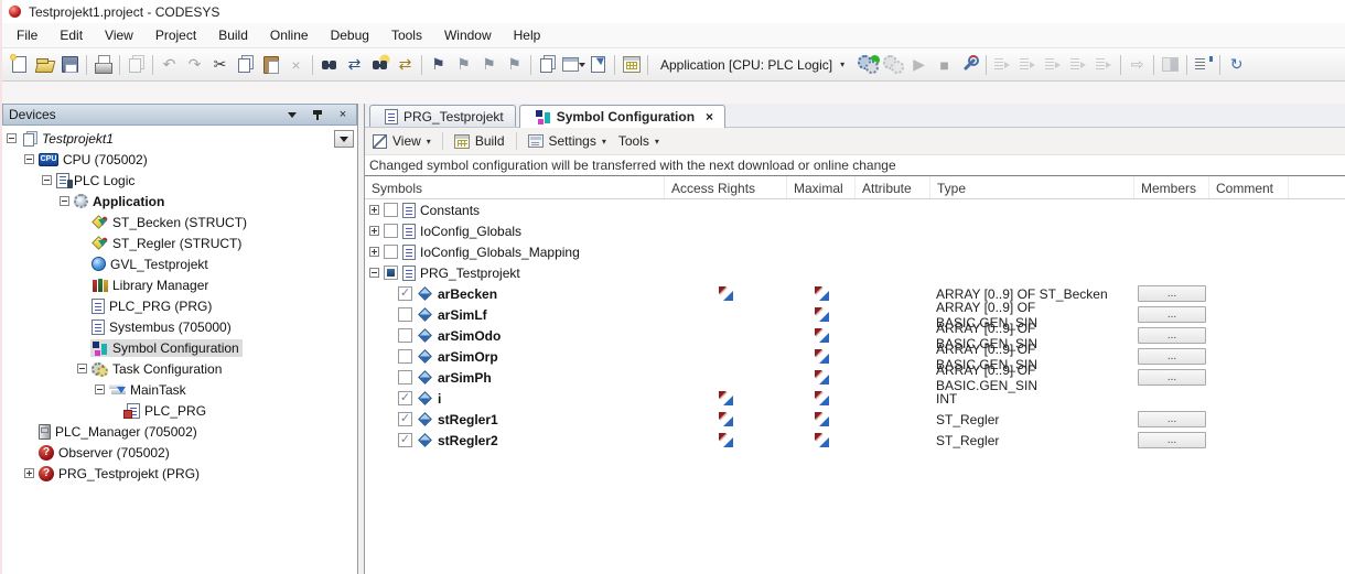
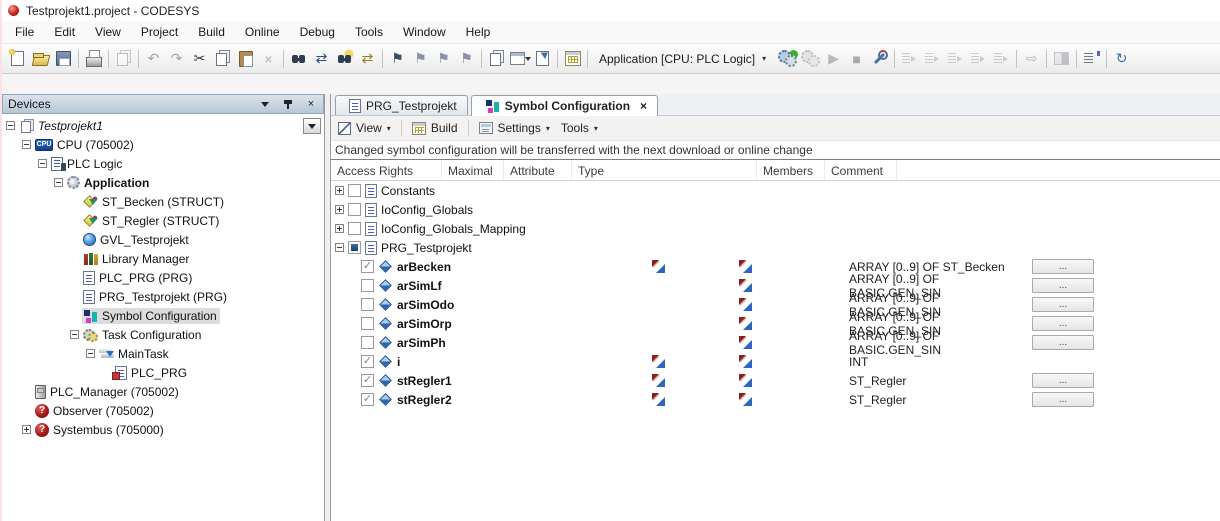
  Testprojekt1.project - CODESYS
  File
  Edit
  View
  Project
  Build
  Online
  Debug
  Tools
  Window
  Help
  ↶
  ↷
  ✂
  ×
  ⇄
  ⇄
  ⚑
  ⚑
  ⚑
  ⚑
  Application [CPU: PLC Logic]
  ▾
  ▶
  ■
  ⇨
  ↻
  Devices
  ×
  Testprojekt1
  CPU (705002)
  PLC Logic
  Application
  ST_Becken (STRUCT)
  ST_Regler (STRUCT)
  GVL_Testprojekt
  Library Manager
  PLC_PRG (PRG)
- Systembus (705000)
+ PRG_Testprojekt (PRG)
  Symbol Configuration
  Task Configuration
  MainTask
  PLC_PRG
  PLC_Manager (705002)
  ?
  Observer (705002)
  ?
- PRG_Testprojekt (PRG)
+ Systembus (705000)
  PRG_Testprojekt
  Symbol Configuration
  ×
  View
  ▾
  Build
  Settings
  ▾
  Tools
  ▾
  Changed symbol configuration will be transferred with the next download or online change
- Symbols
  Access Rights
  Maximal
  Attribute
  Type
  Members
  Comment
  Constants
  IoConfig_Globals
  IoConfig_Globals_Mapping
  PRG_Testprojekt
  ✓
  arBecken
  ARRAY [0..9] OF ST_Becken
  ...
  arSimLf
  ARRAY [0..9] OF BASIC.GEN_SIN
  ...
  arSimOdo
  ARRAY [0..9] OF BASIC.GEN_SIN
  ...
  arSimOrp
  ARRAY [0..9] OF BASIC.GEN_SIN
  ...
  arSimPh
  ARRAY [0..9] OF BASIC.GEN_SIN
  ...
  ✓
  i
  INT
  ✓
  stRegler1
  ST_Regler
  ...
  ✓
  stRegler2
  ST_Regler
  ...
